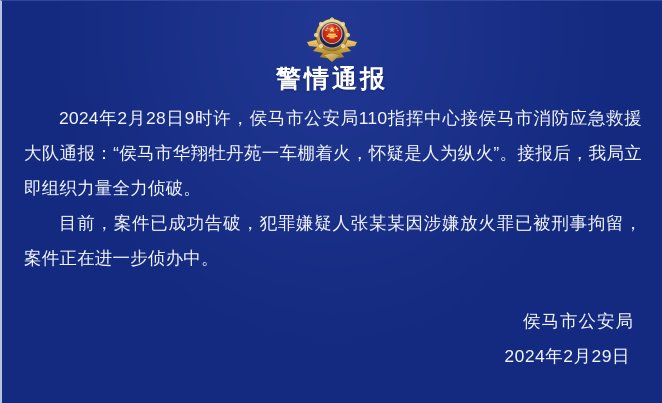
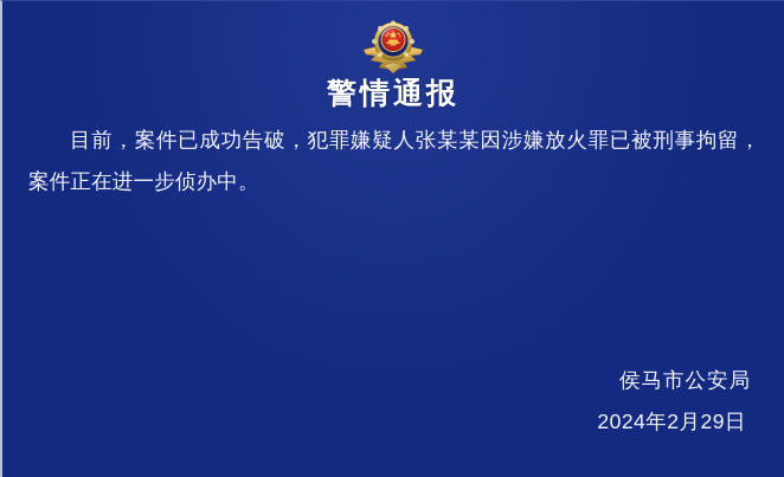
  警情通报
- 2024年2月28日9时许，侯马市公安局110指挥中心接侯马市消防应急救援大队通报：“侯马市华翔牡丹苑一车棚着火，怀疑是人为纵火”。接报后，我局立即组织力量全力侦破。
  目前，案件已成功告破，犯罪嫌疑人张某某因涉嫌放火罪已被刑事拘留，案件正在进一步侦办中。
  侯马市公安局
  2024年2月29日
